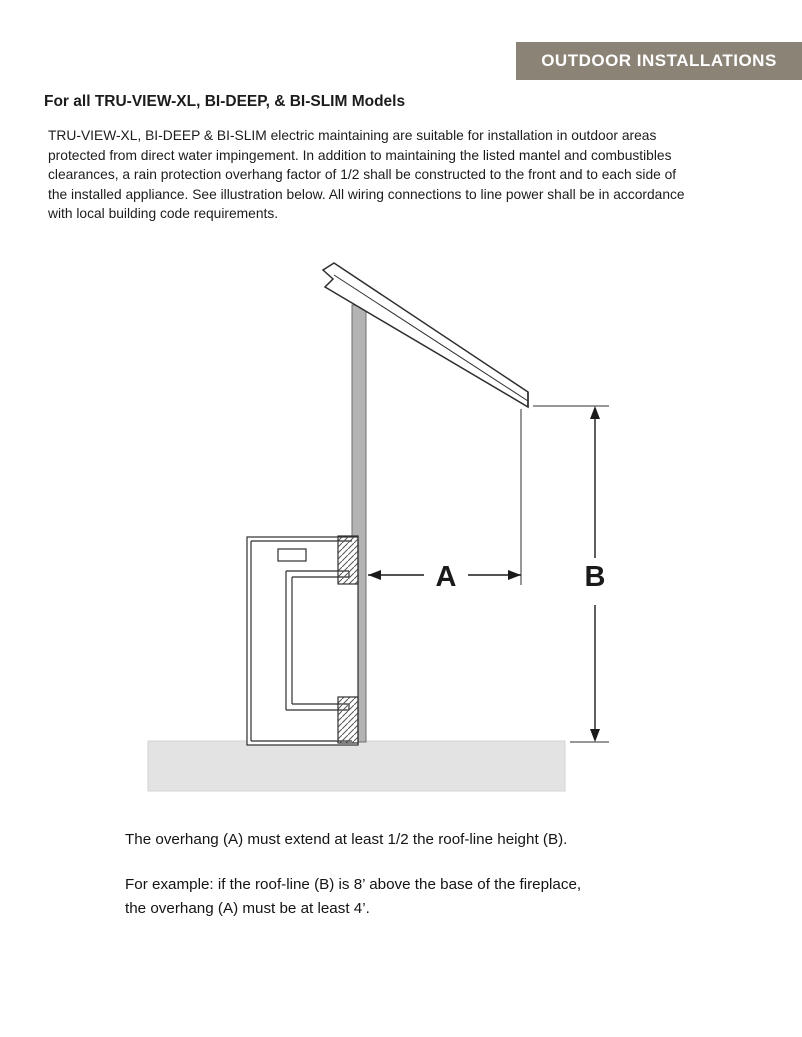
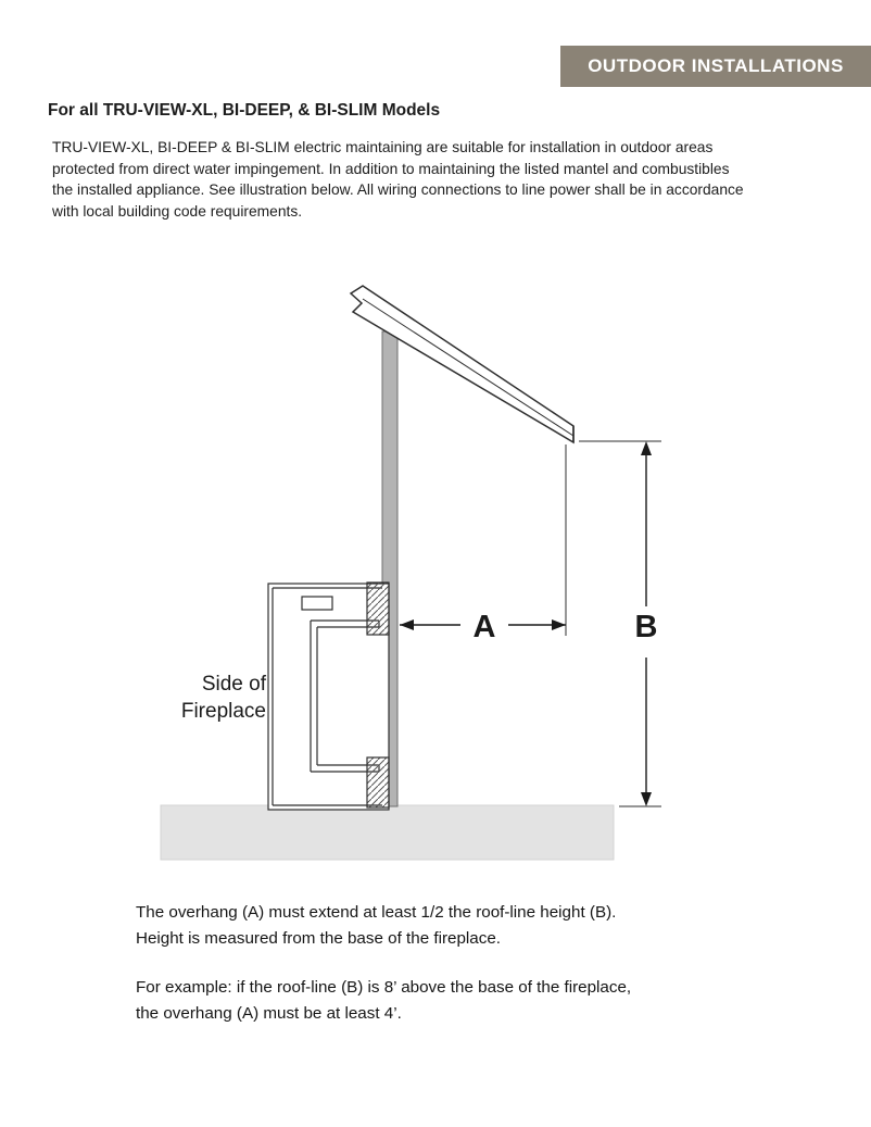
  OUTDOOR INSTALLATIONS
  For all TRU-VIEW-XL, BI-DEEP, & BI-SLIM Models
  TRU-VIEW-XL, BI-DEEP & BI-SLIM electric maintaining are suitable for installation in outdoor areas
  protected from direct water impingement. In addition to maintaining the listed mantel and combustibles
- clearances, a rain protection overhang factor of 1/2 shall be constructed to the front and to each side of
  the installed appliance. See illustration below. All wiring connections to line power shall be in accordance
  with local building code requirements.
  A
  B
+ Side of
+ Fireplace
  The overhang (A) must extend at least 1/2 the roof-line height (B).
+ Height is measured from the base of the fireplace.
  For example: if the roof-line (B) is 8’ above the base of the fireplace,
  the overhang (A) must be at least 4’.
